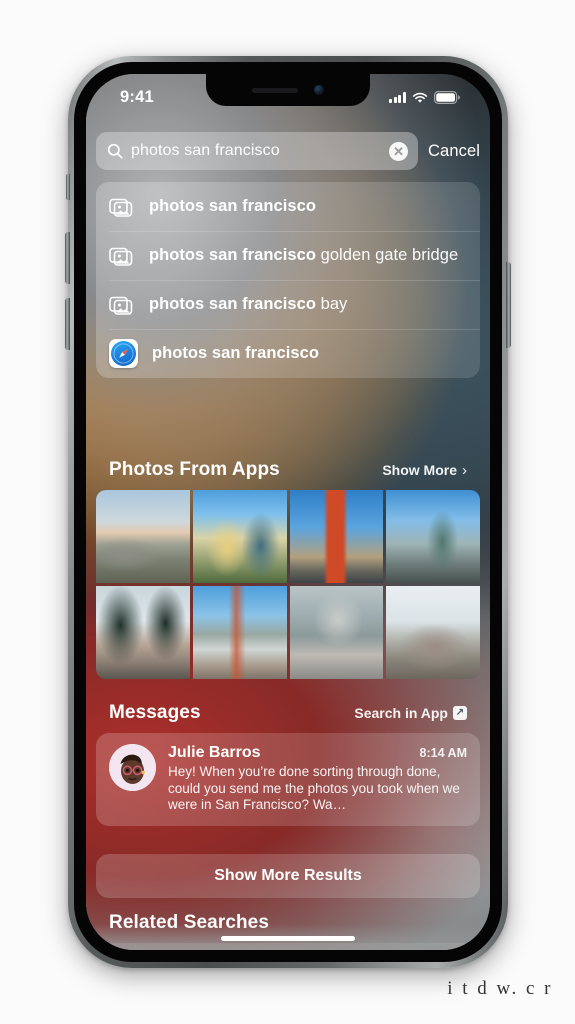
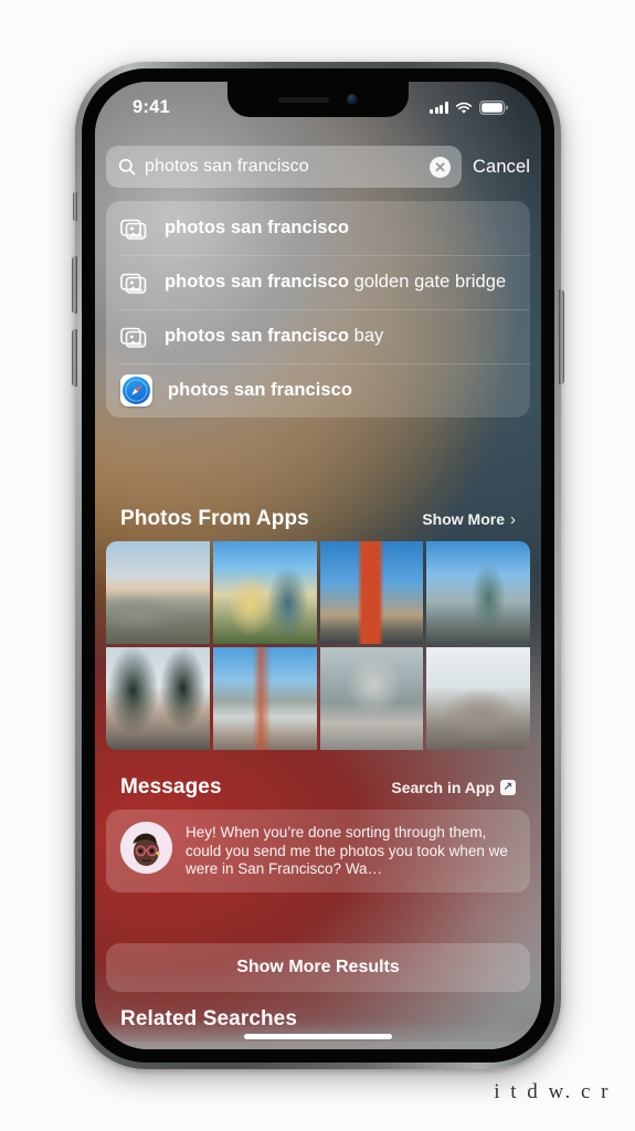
  9:41
  photos san francisco
  ✕
  Cancel
  photos san francisco
  photos san francisco golden gate bridge
  photos san francisco bay
  photos san francisco
  Photos From Apps
  Show More
  ›
  Messages
  Search in App
  ↗
- Julie Barros
- 8:14 AM
- Hey! When you’re done sorting through done, could you send me the photos you took when we were in San Francisco? Wa…
+ Hey! When you’re done sorting through them, could you send me the photos you took when we were in San Francisco? Wa…
  Show More Results
  Related Searches
  i t d w. c r
